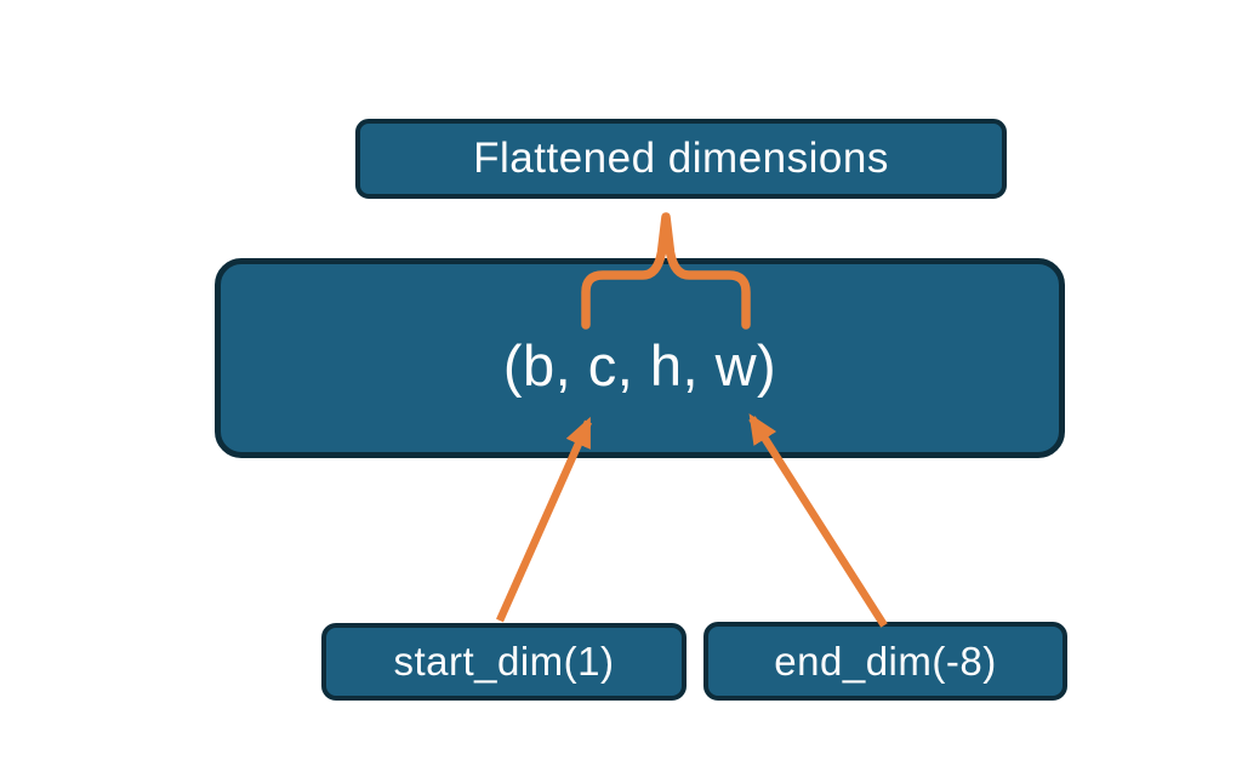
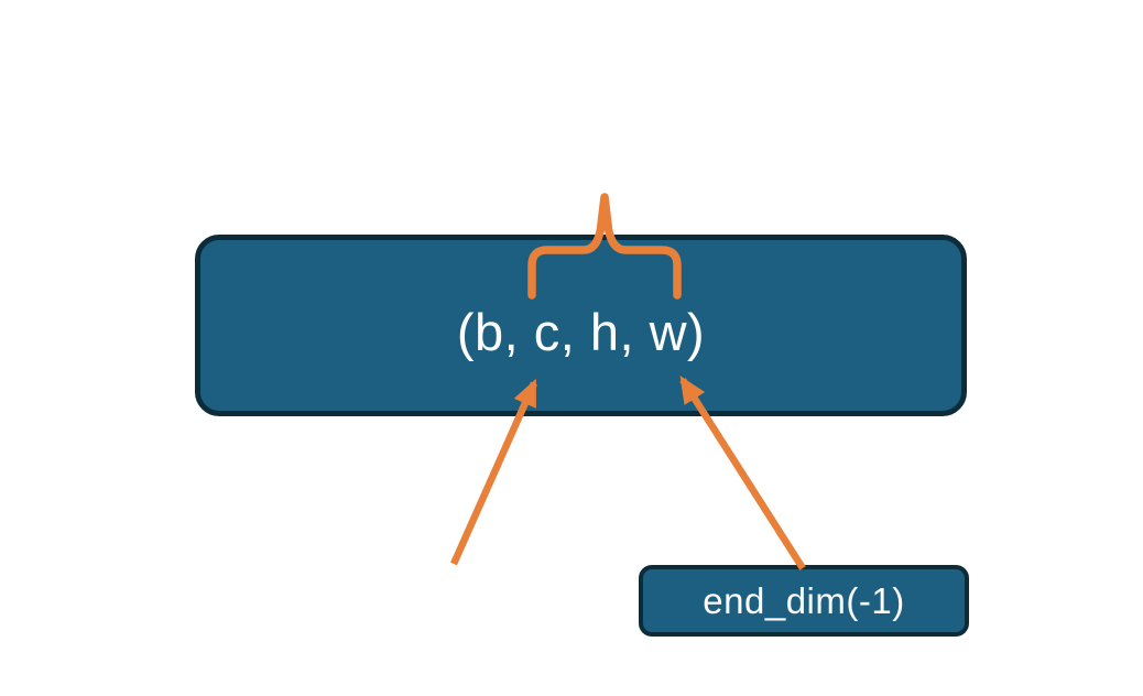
- Flattened dimensions
  (b, c, h, w)
- start_dim(1)
- end_dim(-8)
+ end_dim(-1)
